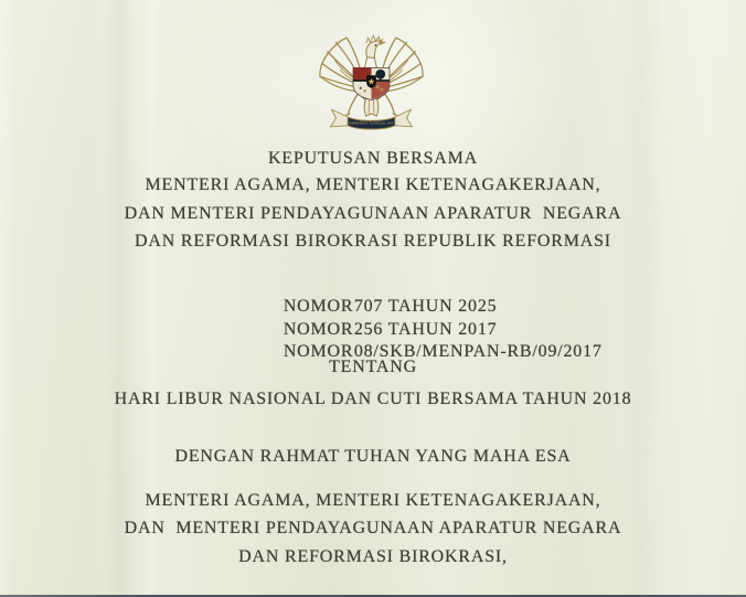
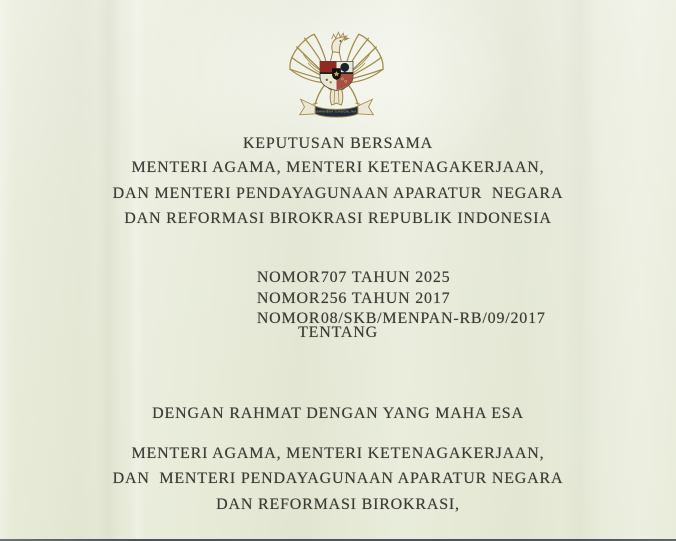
  KEPUTUSAN BERSAMA
  MENTERI AGAMA, MENTERI KETENAGAKERJAAN,
  DAN MENTERI PENDAYAGUNAAN APARATUR NEGARA
- DAN REFORMASI BIROKRASI REPUBLIK REFORMASI
+ DAN REFORMASI BIROKRASI REPUBLIK INDONESIA
  NOMOR707 TAHUN 2025
  NOMOR256 TAHUN 2017
  NOMOR08/SKB/MENPAN-RB/09/2017
  TENTANG
- HARI LIBUR NASIONAL DAN CUTI BERSAMA TAHUN 2018
- DENGAN RAHMAT TUHAN YANG MAHA ESA
+ DENGAN RAHMAT DENGAN YANG MAHA ESA
  MENTERI AGAMA, MENTERI KETENAGAKERJAAN,
  DAN MENTERI PENDAYAGUNAAN APARATUR NEGARA
  DAN REFORMASI BIROKRASI,
